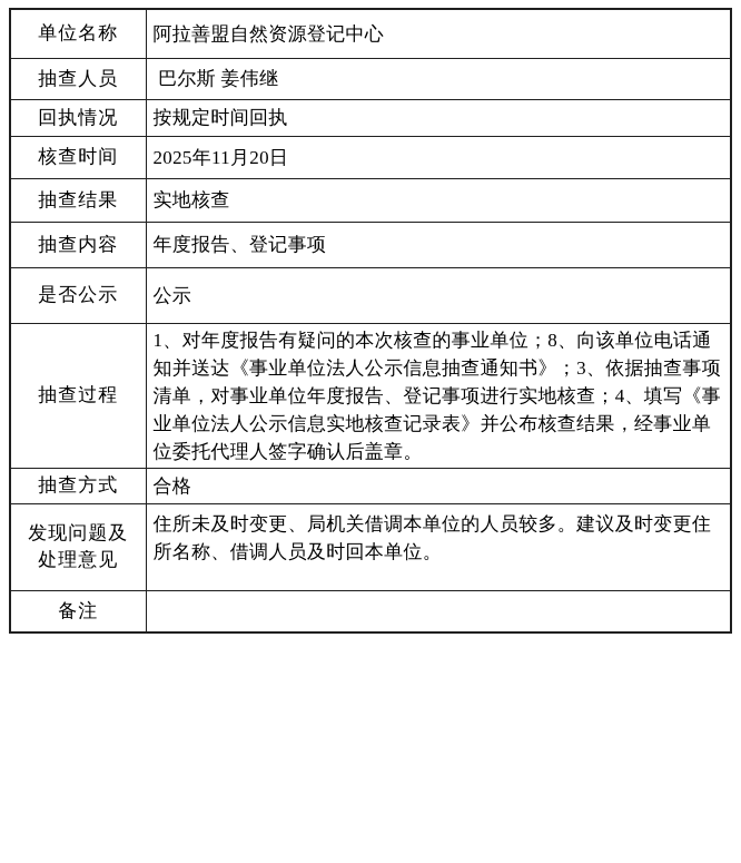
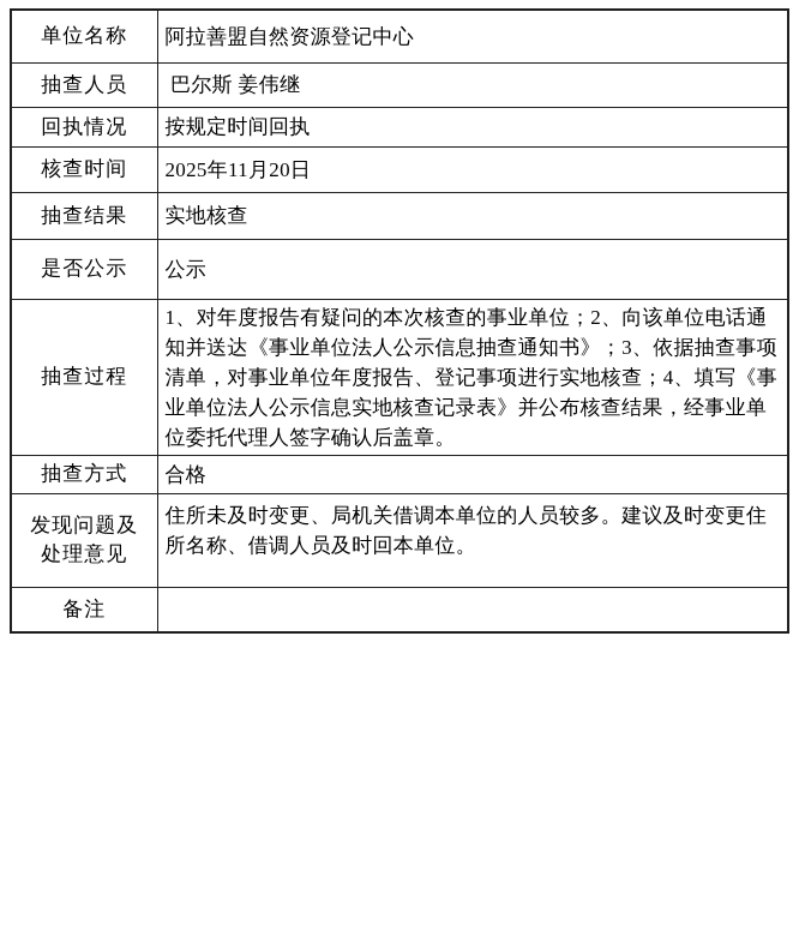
  单位名称	阿拉善盟自然资源登记中心
  抽查人员	巴尔斯 姜伟继
  回执情况	按规定时间回执
  核查时间	2025年11月20日
  抽查结果	实地核查
- 抽查内容	年度报告、登记事项
  是否公示	公示
- 抽查过程	1、对年度报告有疑问的本次核查的事业单位；8、向该单位电话通知并送达《事业单位法人公示信息抽查通知书》；3、依据抽查事项清单，对事业单位年度报告、登记事项进行实地核查；4、填写《事业单位法人公示信息实地核查记录表》并公布核查结果，经事业单位委托代理人签字确认后盖章。
+ 抽查过程	1、对年度报告有疑问的本次核查的事业单位；2、向该单位电话通知并送达《事业单位法人公示信息抽查通知书》；3、依据抽查事项清单，对事业单位年度报告、登记事项进行实地核查；4、填写《事业单位法人公示信息实地核查记录表》并公布核查结果，经事业单位委托代理人签字确认后盖章。
  抽查方式	合格
  发现问题及处理意见	住所未及时变更、局机关借调本单位的人员较多。建议及时变更住所名称、借调人员及时回本单位。
  备注
